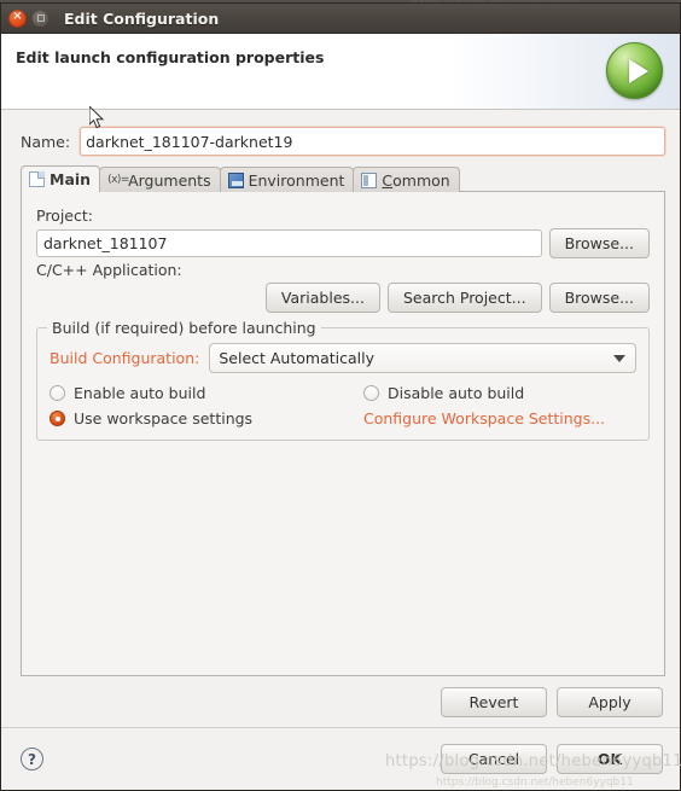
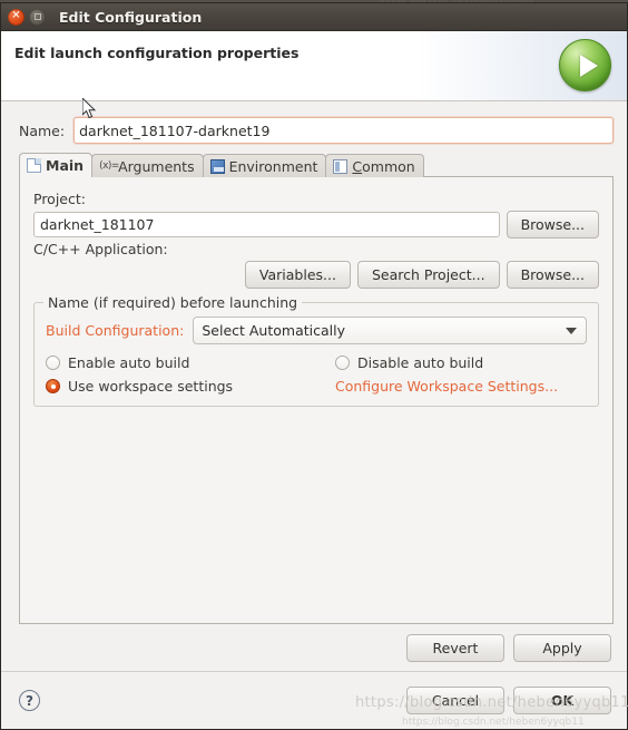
  ✕
  Edit Configuration
  Edit launch configuration properties
  Name:
  darknet_181107-darknet19
  Main
  (x)=
  Arguments
  Environment
  Common
  Project:
  darknet_181107
  Browse...
  C/C++ Application:
  Variables...
  Search Project...
  Browse...
- Build (if required) before launching
+ Name (if required) before launching
  Build Configuration:
  Select Automatically
  Enable auto build
  Disable auto build
  Use workspace settings
  Configure Workspace Settings...
  Revert
  Apply
  ?
  Cancel
  OK
  https://blog.csdn.net/heben6yyqb11
  https://blog.csdn.net/heben6yyqb11
